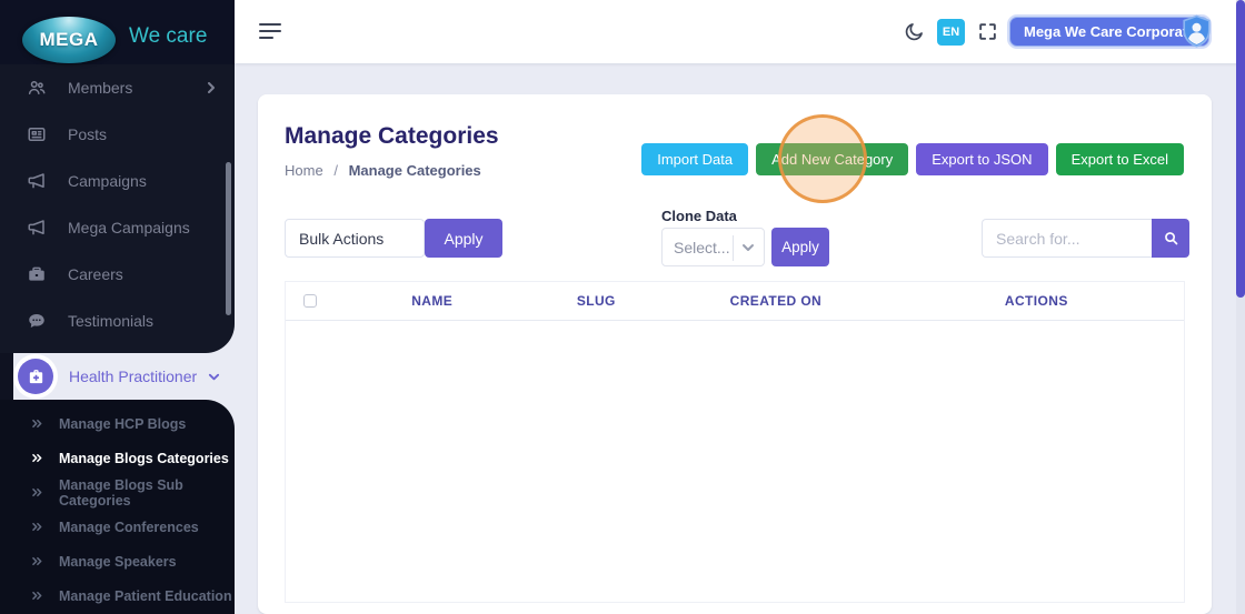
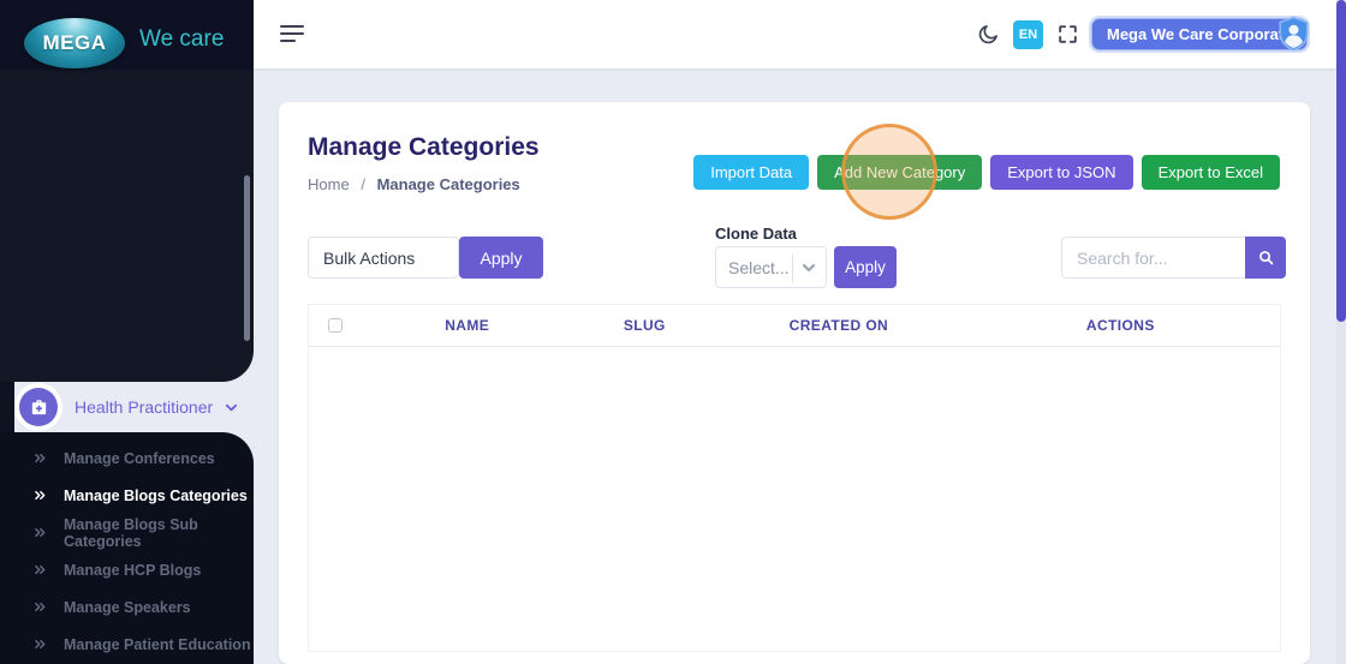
  MEGA
  We care
- Members
- Posts
- Campaigns
- Mega Campaigns
- Careers
- Testimonials
  Health Practitioner
- Manage HCP Blogs
+ Manage Conferences
  Manage Blogs Categories
  Manage Blogs Sub Categories
- Manage Conferences
+ Manage HCP Blogs
  Manage Speakers
  Manage Patient Education
  EN
  Mega We Care Corpora
  Manage Categories
  Home / Manage Categories
  Import Data
  Add New Category
  Export to JSON
  Export to Excel
  Bulk Actions
  Apply
  Clone Data
  Select...
  Apply
  Search for...
  NAME
  SLUG
  CREATED ON
  ACTIONS
